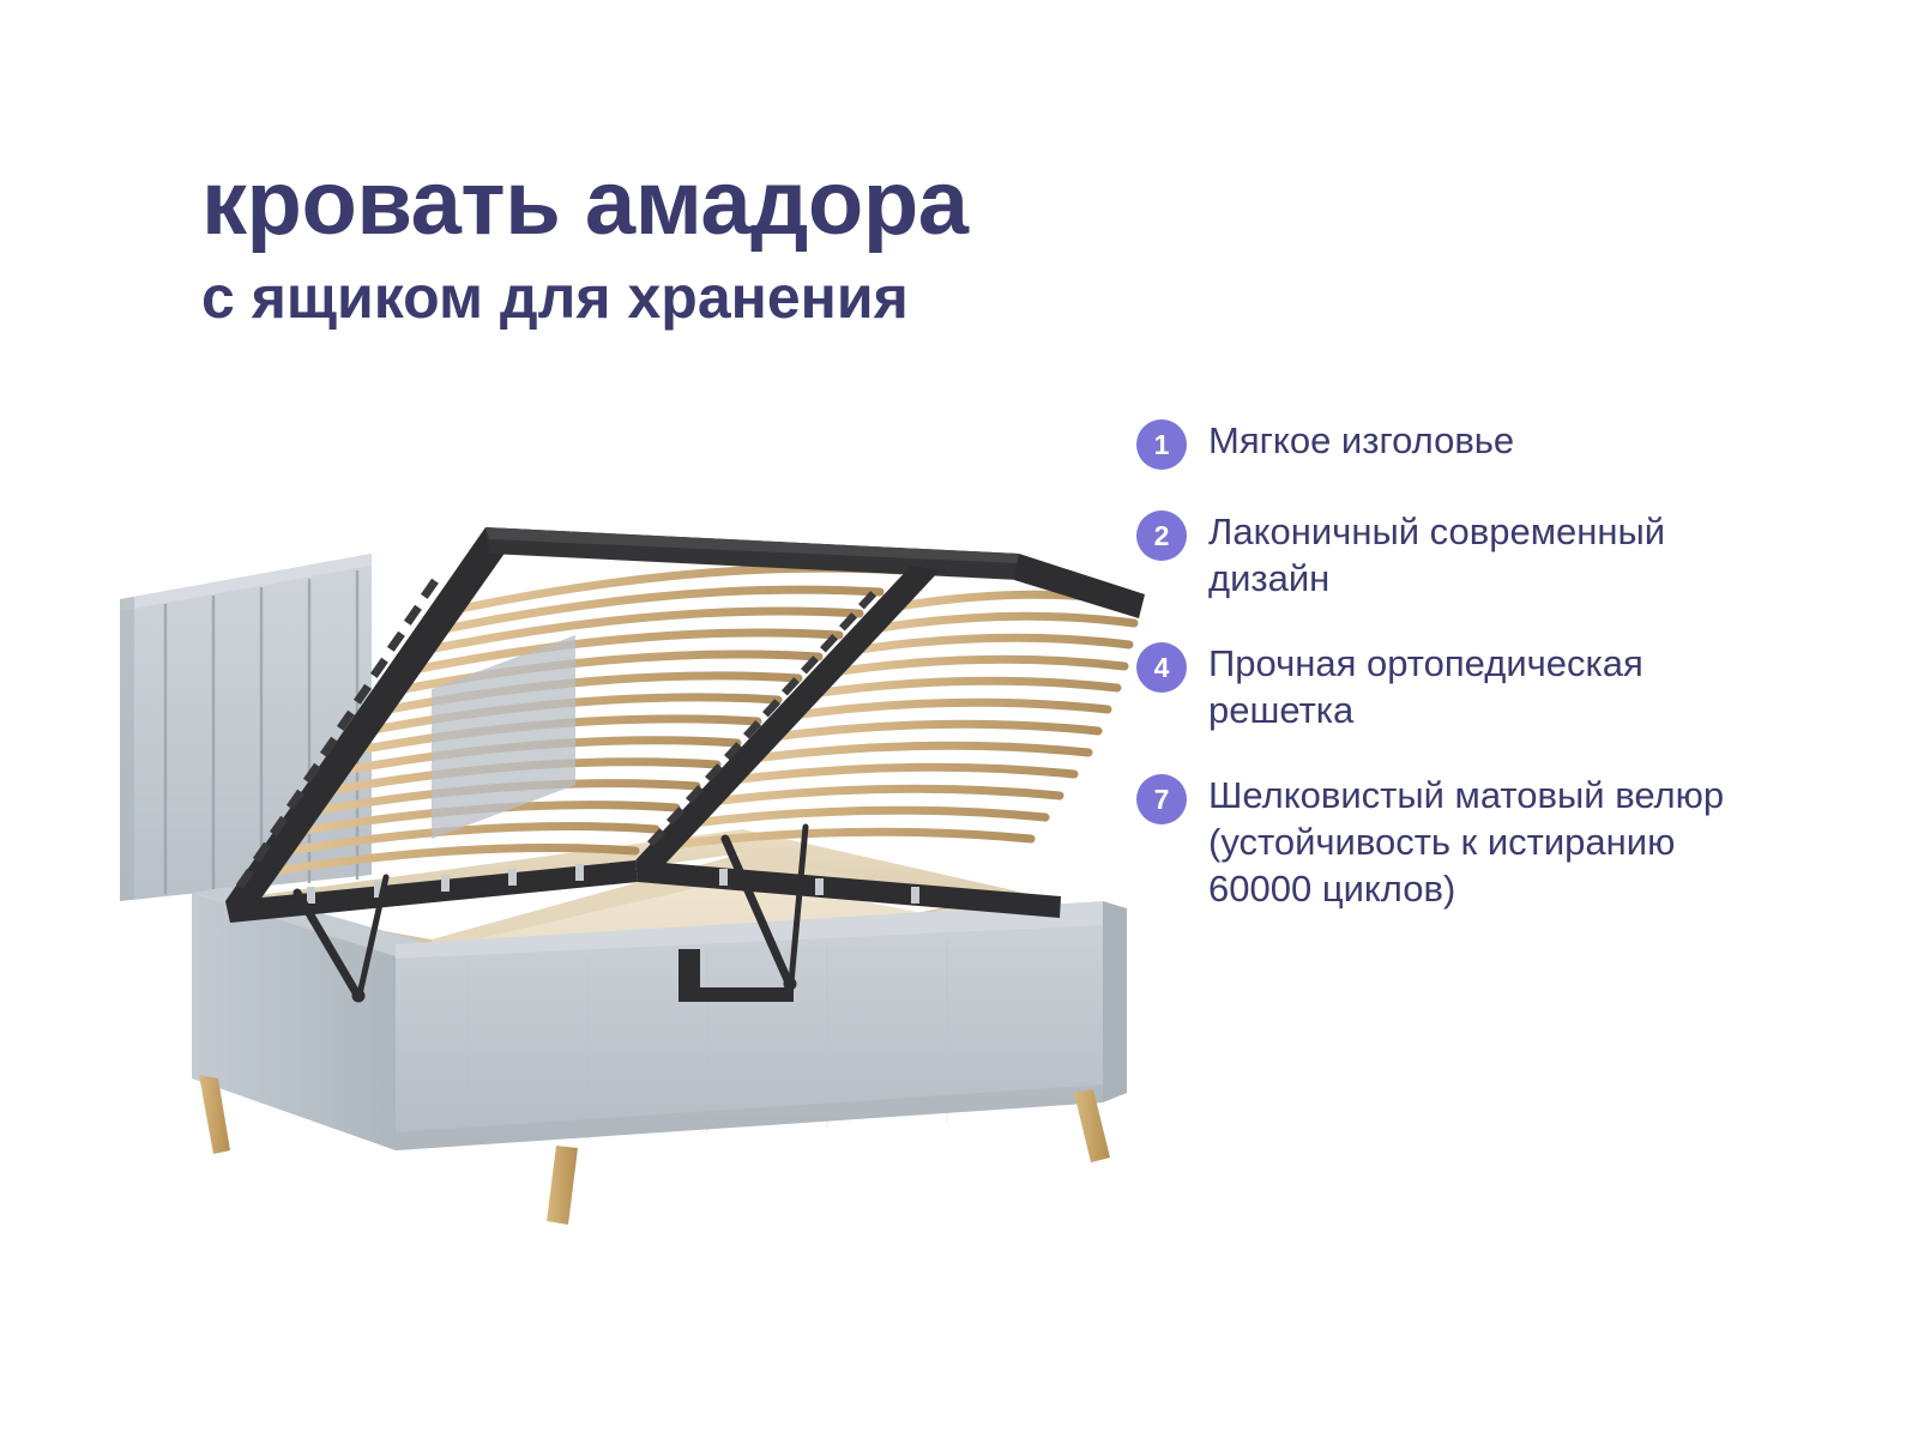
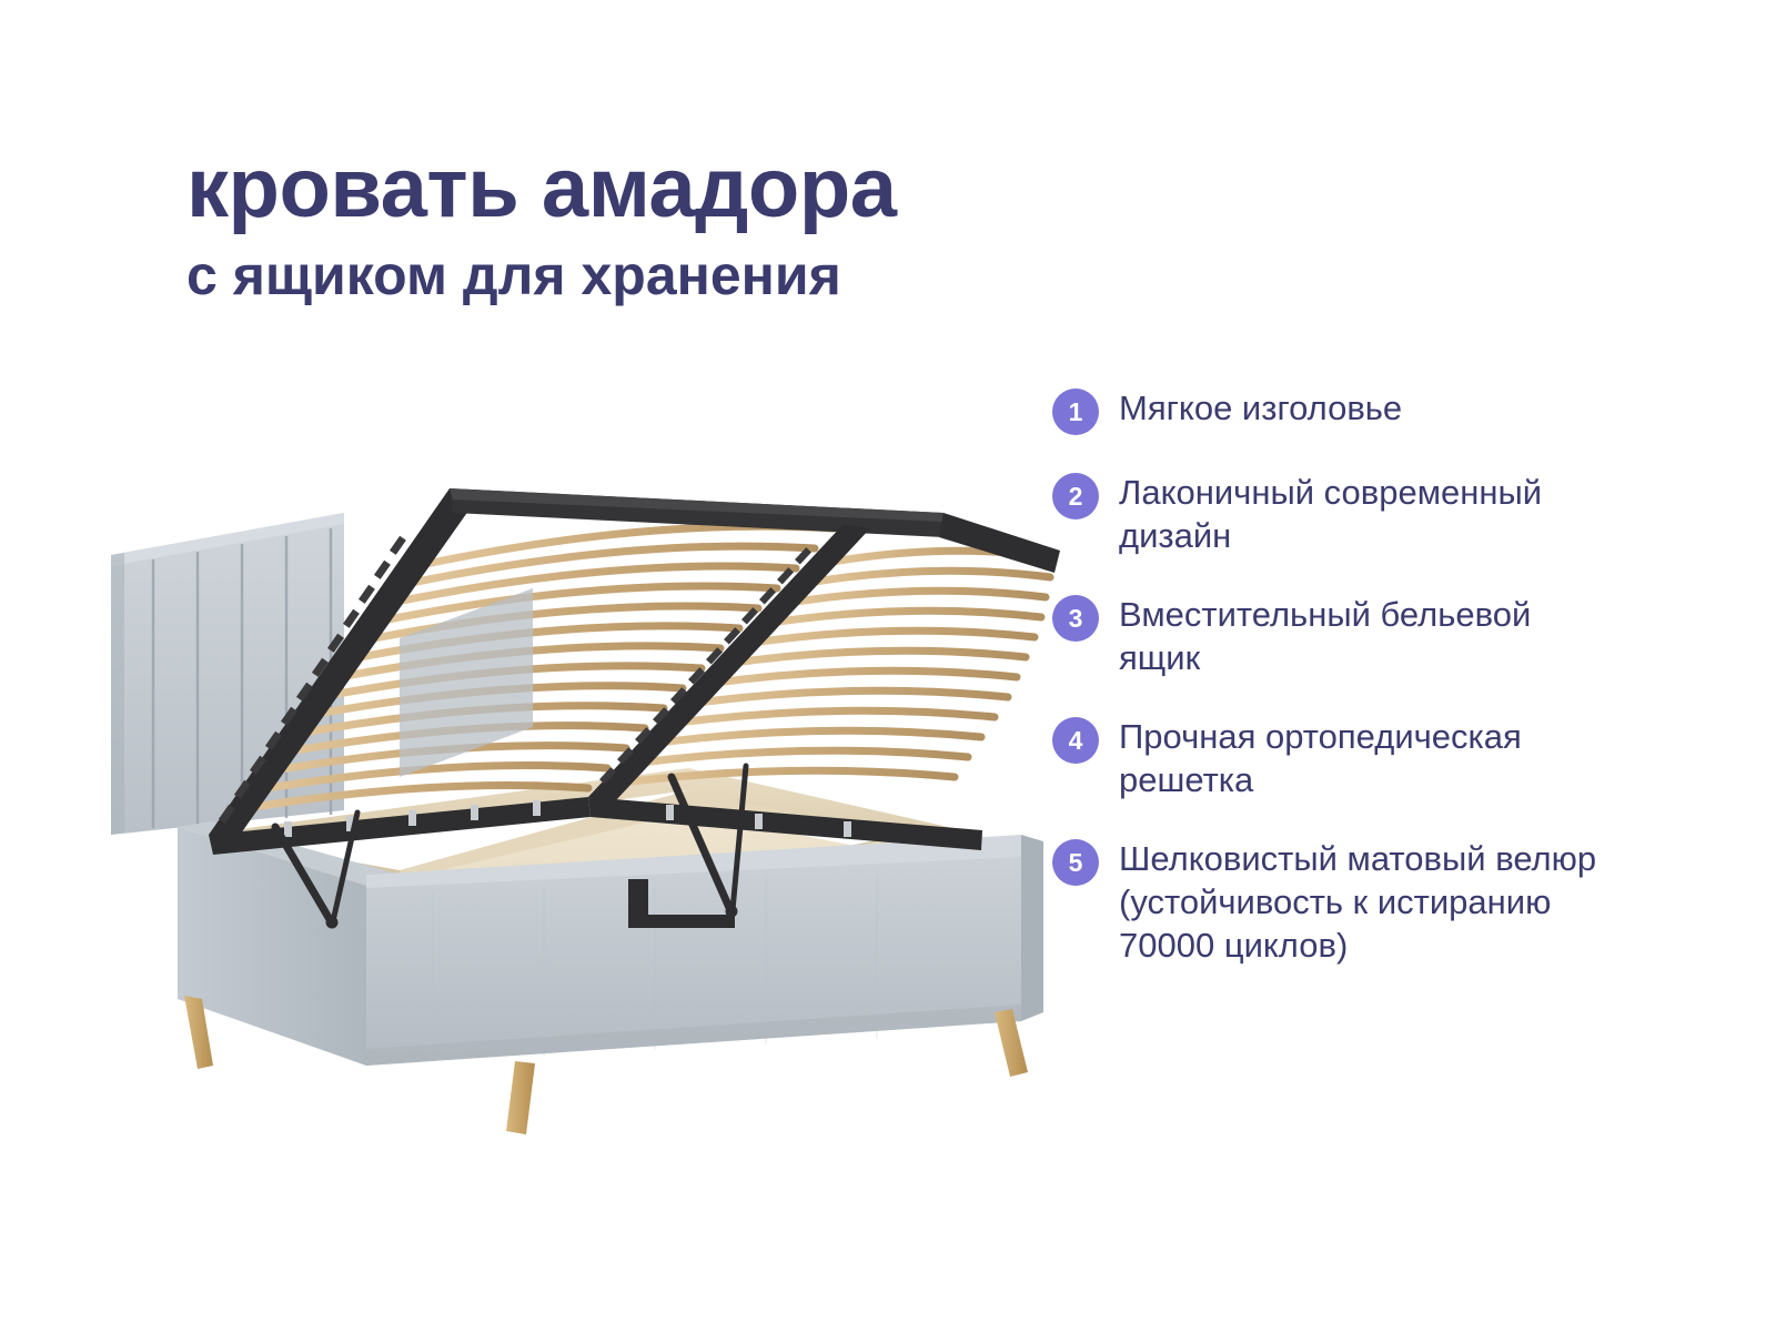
  кровать амадора
  с ящиком для хранения
  1
  Мягкое изголовье
  2
  Лаконичный современный дизайн
+ 3
+ Вместительный бельевой ящик
  4
  Прочная ортопедическая решетка
- 7
+ 5
- Шелковистый матовый велюр (устойчивость к истиранию 60000 циклов)
+ Шелковистый матовый велюр (устойчивость к истиранию 70000 циклов)
